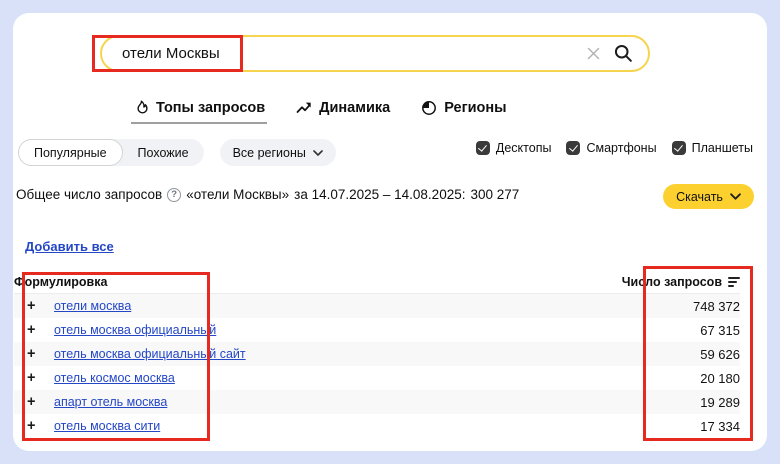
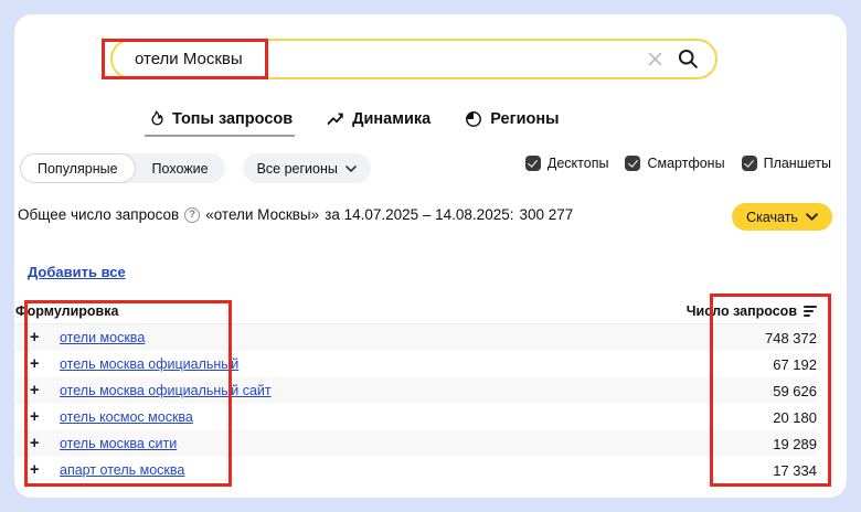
  отели Москвы
  Топы запросов
  Динамика
  Регионы
  Популярные
  Похожие
  Все регионы
  Десктопы
  Смартфоны
  Планшеты
  Общее число запросов
  ?
  «отели Москвы»
  за 14.07.2025 – 14.08.2025:
  300 277
  Скачать
  Добавить все
  Формулировка
  Число запросов
  +
  отели москва
  748 372
  +
  отель москва официальный
- 67 315
+ 67 192
  +
  отель москва официальный сайт
  59 626
  +
  отель космос москва
  20 180
  +
- апарт отель москва
+ отель москва сити
  19 289
  +
- отель москва сити
+ апарт отель москва
  17 334
